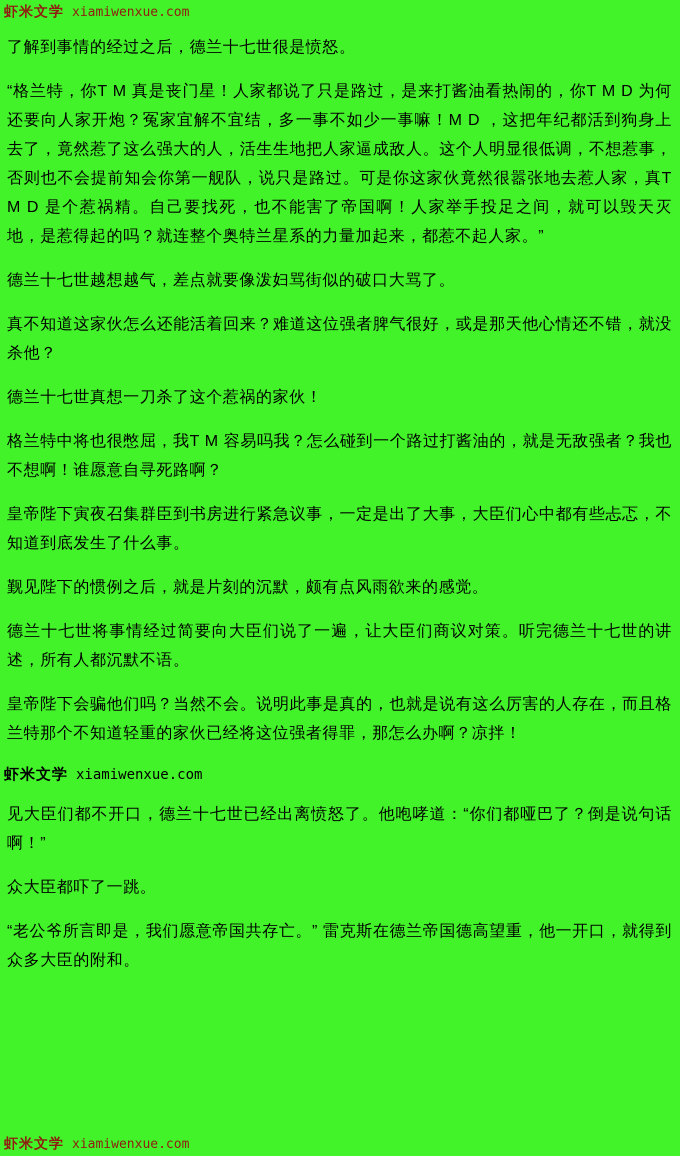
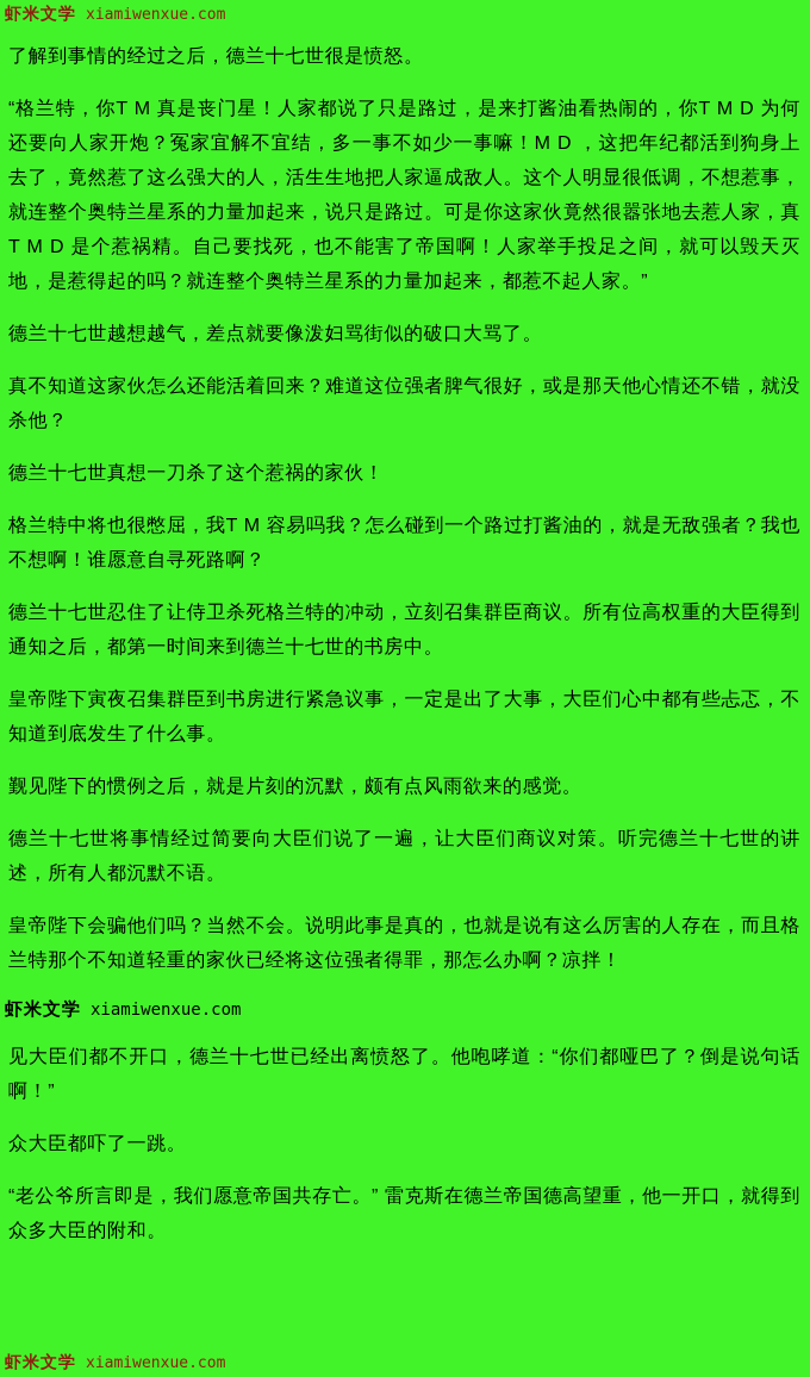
  虾米文学 xiamiwenxue.com
  了解到事情的经过之后，德兰十七世很是愤怒。
- “格兰特，你T M 真是丧门星！人家都说了只是路过，是来打酱油看热闹的，你T M D 为何还要向人家开炮？冤家宜解不宜结，多一事不如少一事嘛！M D ，这把年纪都活到狗身上去了，竟然惹了这么强大的人，活生生地把人家逼成敌人。这个人明显很低调，不想惹事，否则也不会提前知会你第一舰队，说只是路过。可是你这家伙竟然很嚣张地去惹人家，真T M D 是个惹祸精。自己要找死，也不能害了帝国啊！人家举手投足之间，就可以毁天灭地，是惹得起的吗？就连整个奥特兰星系的力量加起来，都惹不起人家。”
+ “格兰特，你T M 真是丧门星！人家都说了只是路过，是来打酱油看热闹的，你T M D 为何还要向人家开炮？冤家宜解不宜结，多一事不如少一事嘛！M D ，这把年纪都活到狗身上去了，竟然惹了这么强大的人，活生生地把人家逼成敌人。这个人明显很低调，不想惹事，就连整个奥特兰星系的力量加起来，说只是路过。可是你这家伙竟然很嚣张地去惹人家，真T M D 是个惹祸精。自己要找死，也不能害了帝国啊！人家举手投足之间，就可以毁天灭地，是惹得起的吗？就连整个奥特兰星系的力量加起来，都惹不起人家。”
  德兰十七世越想越气，差点就要像泼妇骂街似的破口大骂了。
  真不知道这家伙怎么还能活着回来？难道这位强者脾气很好，或是那天他心情还不错，就没杀他？
  德兰十七世真想一刀杀了这个惹祸的家伙！
  格兰特中将也很憋屈，我T M 容易吗我？怎么碰到一个路过打酱油的，就是无敌强者？我也不想啊！谁愿意自寻死路啊？
+ 德兰十七世忍住了让侍卫杀死格兰特的冲动，立刻召集群臣商议。所有位高权重的大臣得到通知之后，都第一时间来到德兰十七世的书房中。
  皇帝陛下寅夜召集群臣到书房进行紧急议事，一定是出了大事，大臣们心中都有些忐忑，不知道到底发生了什么事。
  觐见陛下的惯例之后，就是片刻的沉默，颇有点风雨欲来的感觉。
  德兰十七世将事情经过简要向大臣们说了一遍，让大臣们商议对策。听完德兰十七世的讲述，所有人都沉默不语。
  皇帝陛下会骗他们吗？当然不会。说明此事是真的，也就是说有这么厉害的人存在，而且格兰特那个不知道轻重的家伙已经将这位强者得罪，那怎么办啊？凉拌！
  虾米文学 xiamiwenxue.com
  见大臣们都不开口，德兰十七世已经出离愤怒了。他咆哮道：“你们都哑巴了？倒是说句话啊！”
  众大臣都吓了一跳。
  “老公爷所言即是，我们愿意帝国共存亡。” 雷克斯在德兰帝国德高望重，他一开口，就得到众多大臣的附和。
  虾米文学 xiamiwenxue.com
